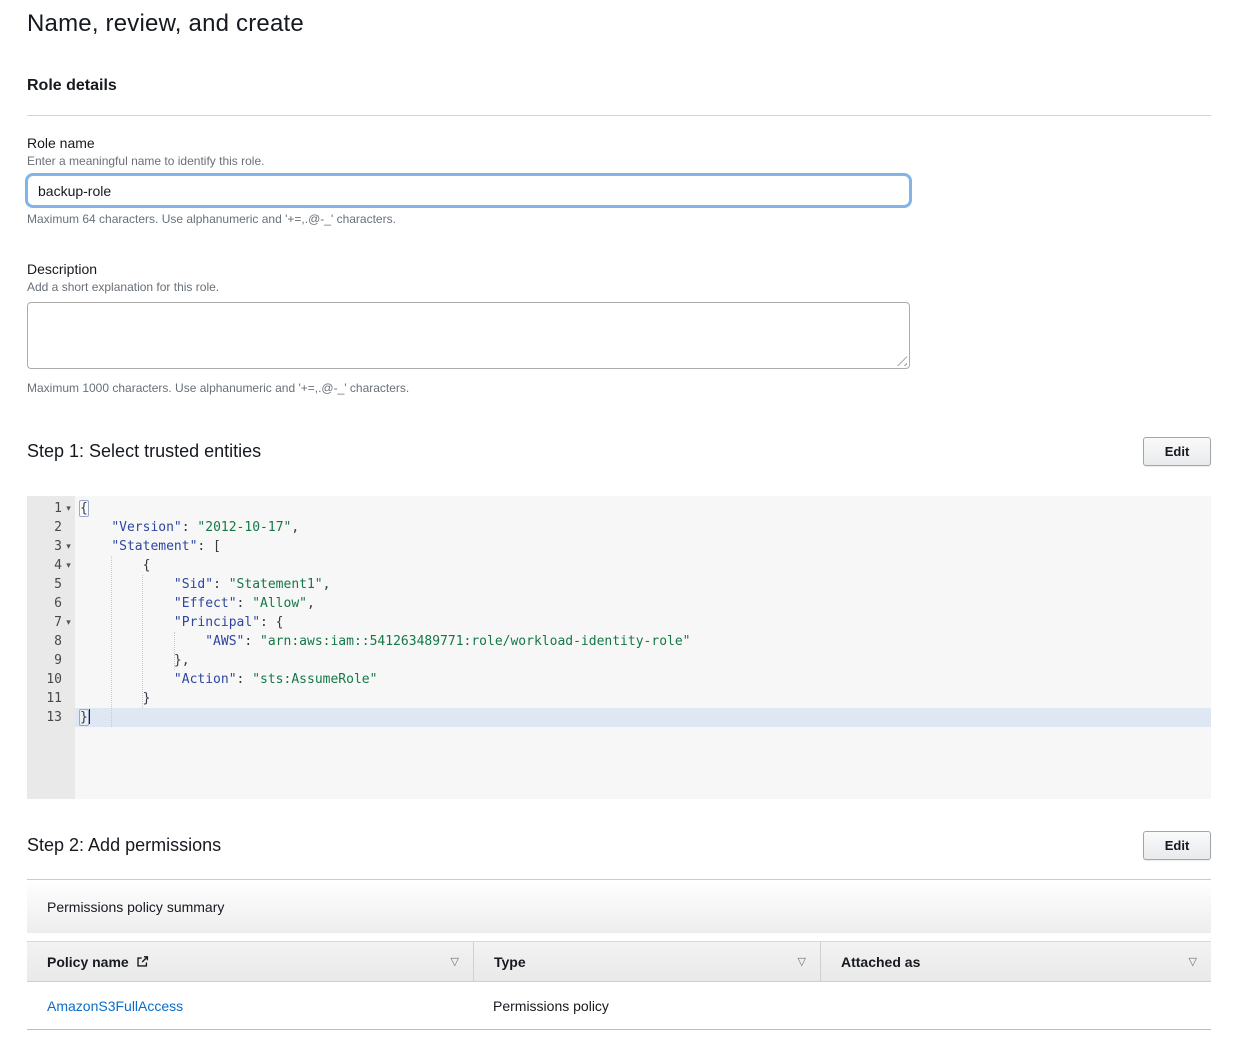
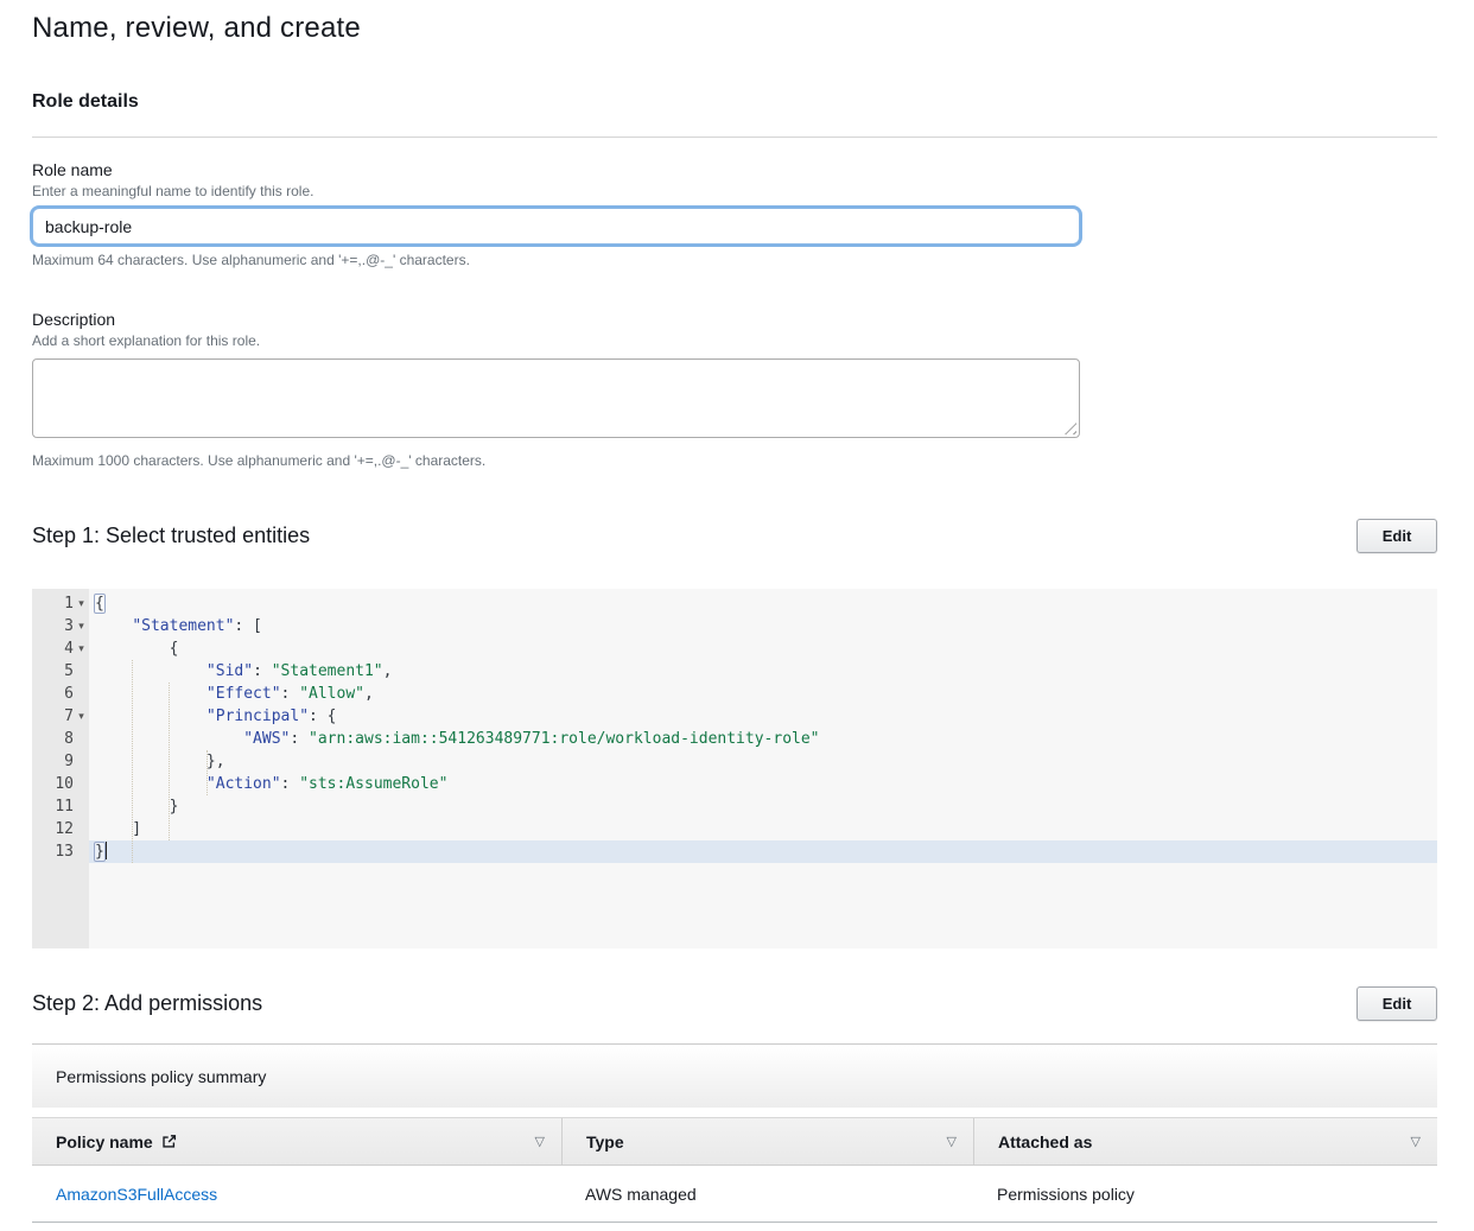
  Name, review, and create
  Role details
  Role name
  Enter a meaningful name to identify this role.
  backup-role
  Maximum 64 characters. Use alphanumeric and '+=,.@-_' characters.
  Description
  Add a short explanation for this role.
  Maximum 1000 characters. Use alphanumeric and '+=,.@-_' characters.
  Step 1: Select trusted entities
  Edit
  1
  ▾
  {
- 2
- "Version": "2012-10-17",
  3
  ▾
  "Statement": [
  4
  ▾
  {
  5
  "Sid": "Statement1",
  6
  "Effect": "Allow",
  7
  ▾
  "Principal": {
  8
  "AWS": "arn:aws:iam::541263489771:role/workload-identity-role"
  9
  },
  10
  "Action": "sts:AssumeRole"
  11
  }
+ 12
+ ]
  13
  }
  Step 2: Add permissions
  Edit
  Permissions policy summary
  Policy name
  ▽
  Type
  ▽
  Attached as
  ▽
  AmazonS3FullAccess
+ AWS managed
  Permissions policy
